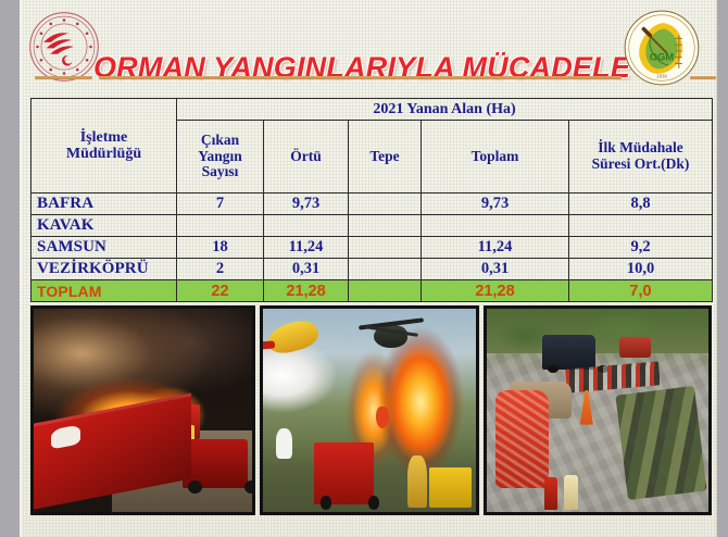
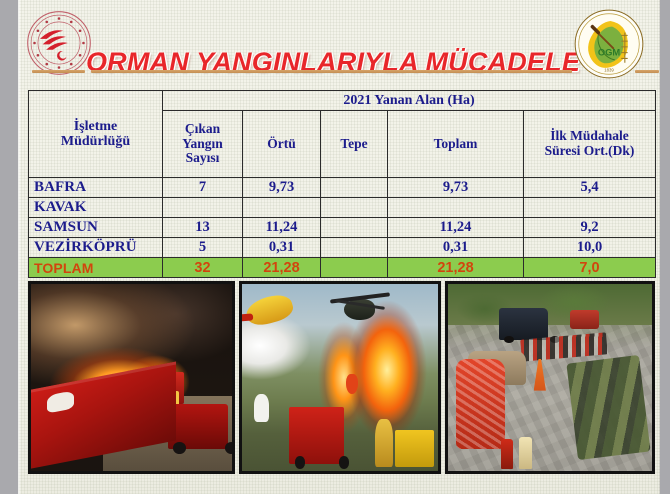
  ORMAN YANGINLARIYLA MÜCADELE
  OGM
  İşletme Müdürlüğü	2021 Yanan Alan (Ha)
  Çıkan Yangın Sayısı	Örtü	Tepe	Toplam	İlk Müdahale Süresi Ort.(Dk)
- BAFRA	7	9,73		9,73	8,8
+ BAFRA	7	9,73		9,73	5,4
  KAVAK
- SAMSUN	18	11,24		11,24	9,2
+ SAMSUN	13	11,24		11,24	9,2
- VEZİRKÖPRÜ	2	0,31		0,31	10,0
+ VEZİRKÖPRÜ	5	0,31		0,31	10,0
- TOPLAM	22	21,28		21,28	7,0
+ TOPLAM	32	21,28		21,28	7,0
